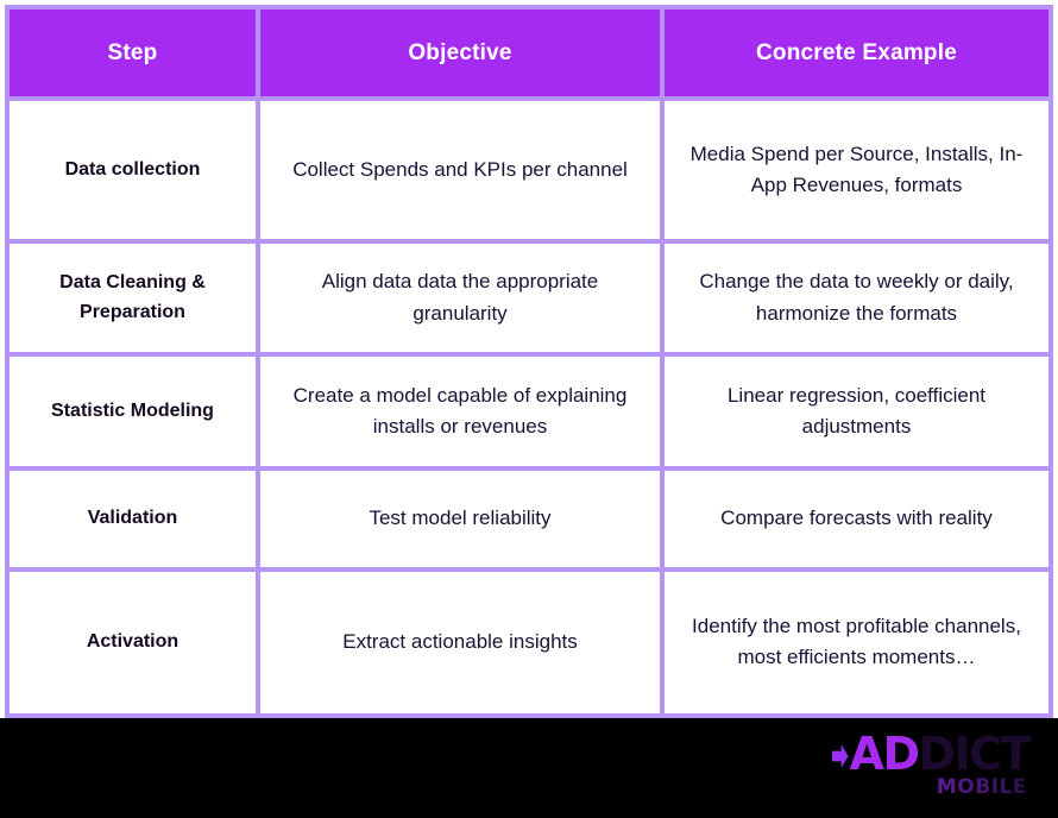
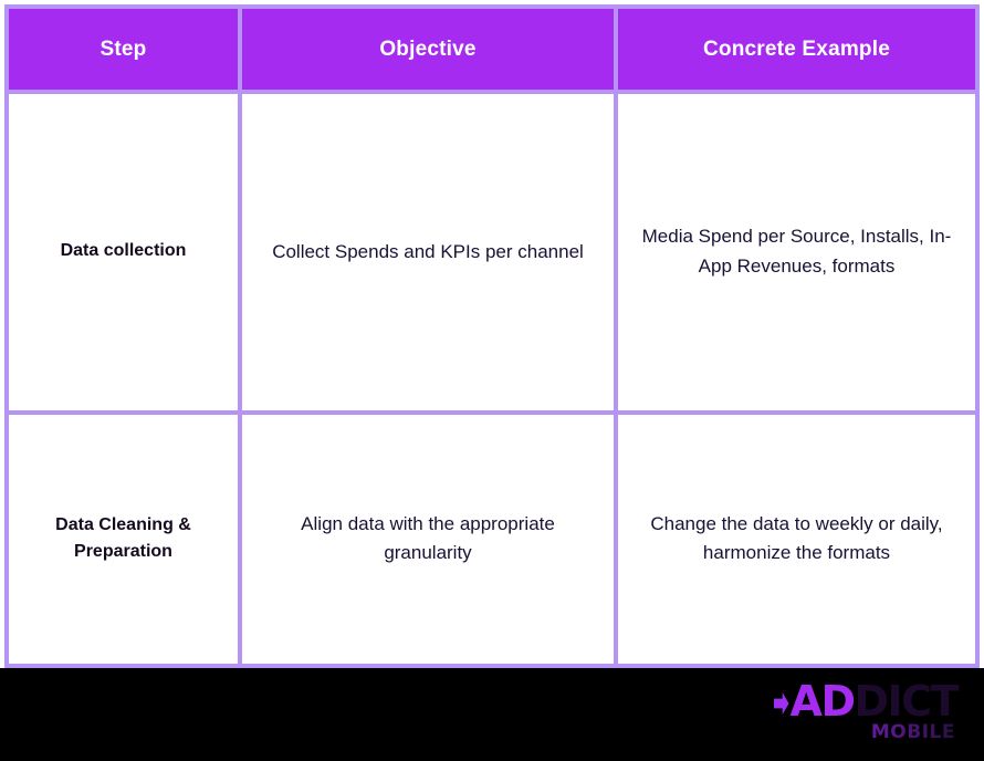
  Step	Objective	Concrete Example
  Data collection	Collect Spends and KPIs per channel	Media Spend per Source, Installs, In-App Revenues, formats
- Data Cleaning & Preparation	Align data data the appropriate granularity	Change the data to weekly or daily, harmonize the formats
+ Data Cleaning & Preparation	Align data with the appropriate granularity	Change the data to weekly or daily, harmonize the formats
- Statistic Modeling	Create a model capable of explaining installs or revenues	Linear regression, coefficient adjustments
- Validation	Test model reliability	Compare forecasts with reality
- Activation	Extract actionable insights	Identify the most profitable channels, most efficients moments…
  ADDICT
  MOBILE
